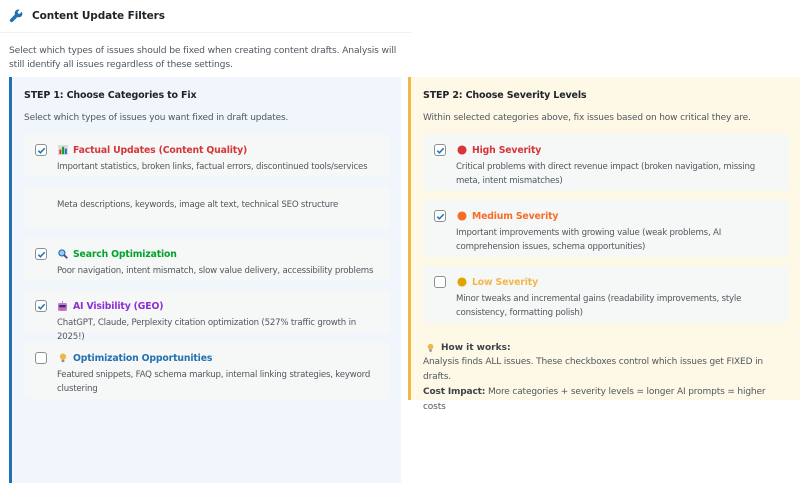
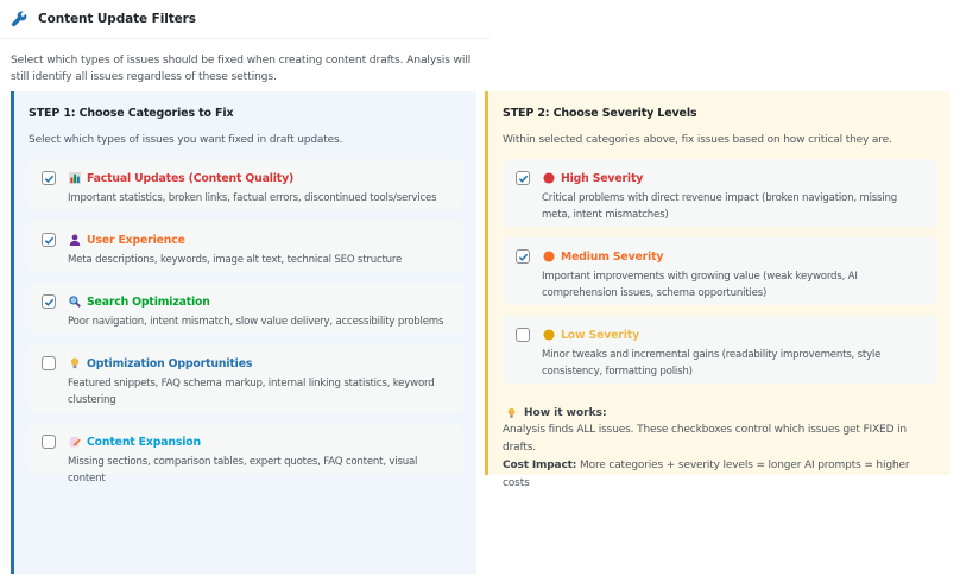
  Content Update Filters
  Select which types of issues should be fixed when creating content drafts. Analysis will still identify all issues regardless of these settings.
  STEP 1: Choose Categories to Fix
  Select which types of issues you want fixed in draft updates.
  Factual Updates (Content Quality)
  Important statistics, broken links, factual errors, discontinued tools/services
+ User Experience
  Meta descriptions, keywords, image alt text, technical SEO structure
  Search Optimization
  Poor navigation, intent mismatch, slow value delivery, accessibility problems
- AI Visibility (GEO)
- ChatGPT, Claude, Perplexity citation optimization (527% traffic growth in 2025!)
  Optimization Opportunities
- Featured snippets, FAQ schema markup, internal linking strategies, keyword clustering
+ Featured snippets, FAQ schema markup, internal linking statistics, keyword clustering
+ Content Expansion
+ Missing sections, comparison tables, expert quotes, FAQ content, visual content
  STEP 2: Choose Severity Levels
  Within selected categories above, fix issues based on how critical they are.
  High Severity
  Critical problems with direct revenue impact (broken navigation, missing meta, intent mismatches)
  Medium Severity
- Important improvements with growing value (weak problems, AI comprehension issues, schema opportunities)
+ Important improvements with growing value (weak keywords, AI comprehension issues, schema opportunities)
  Low Severity
  Minor tweaks and incremental gains (readability improvements, style consistency, formatting polish)
  How it works:
  Analysis finds ALL issues. These checkboxes control which issues get FIXED in drafts.
  Cost Impact: More categories + severity levels = longer AI prompts = higher costs
